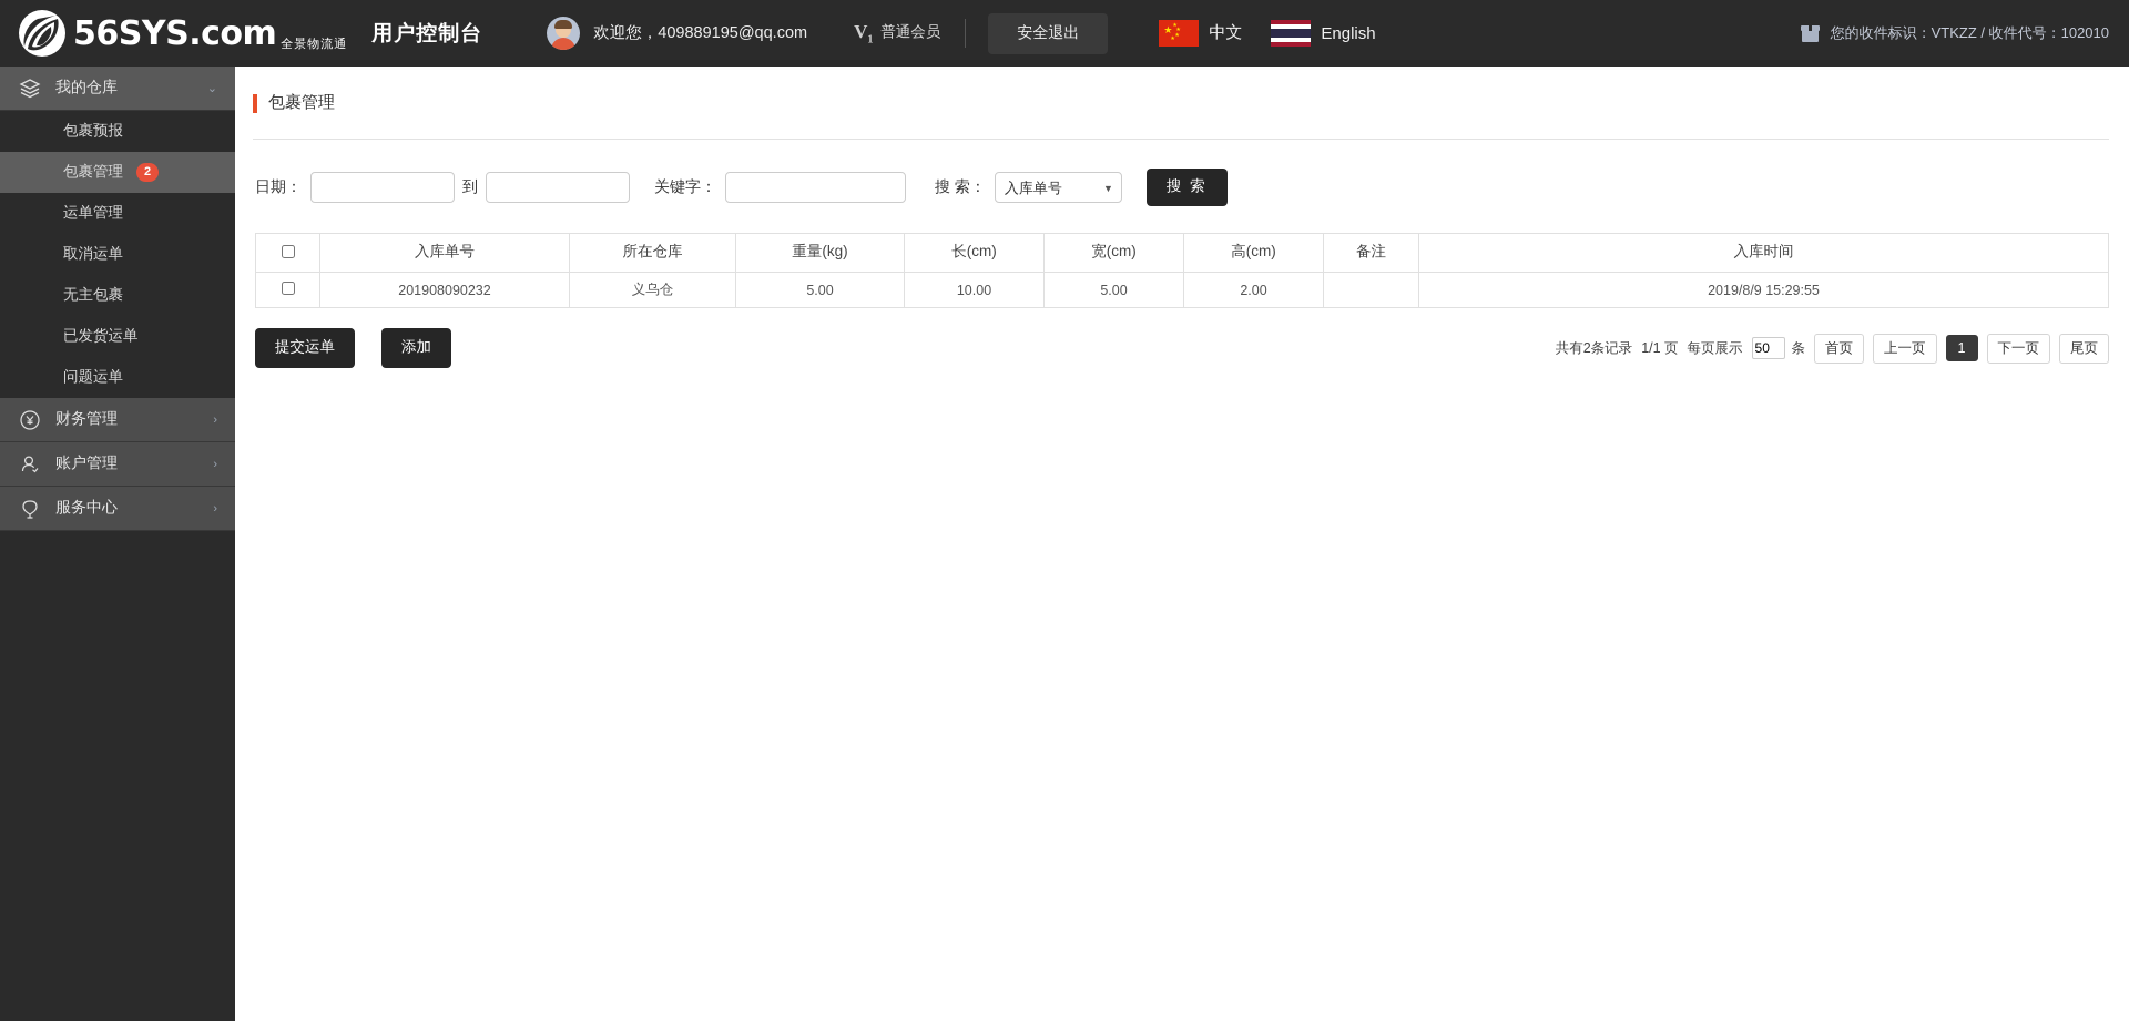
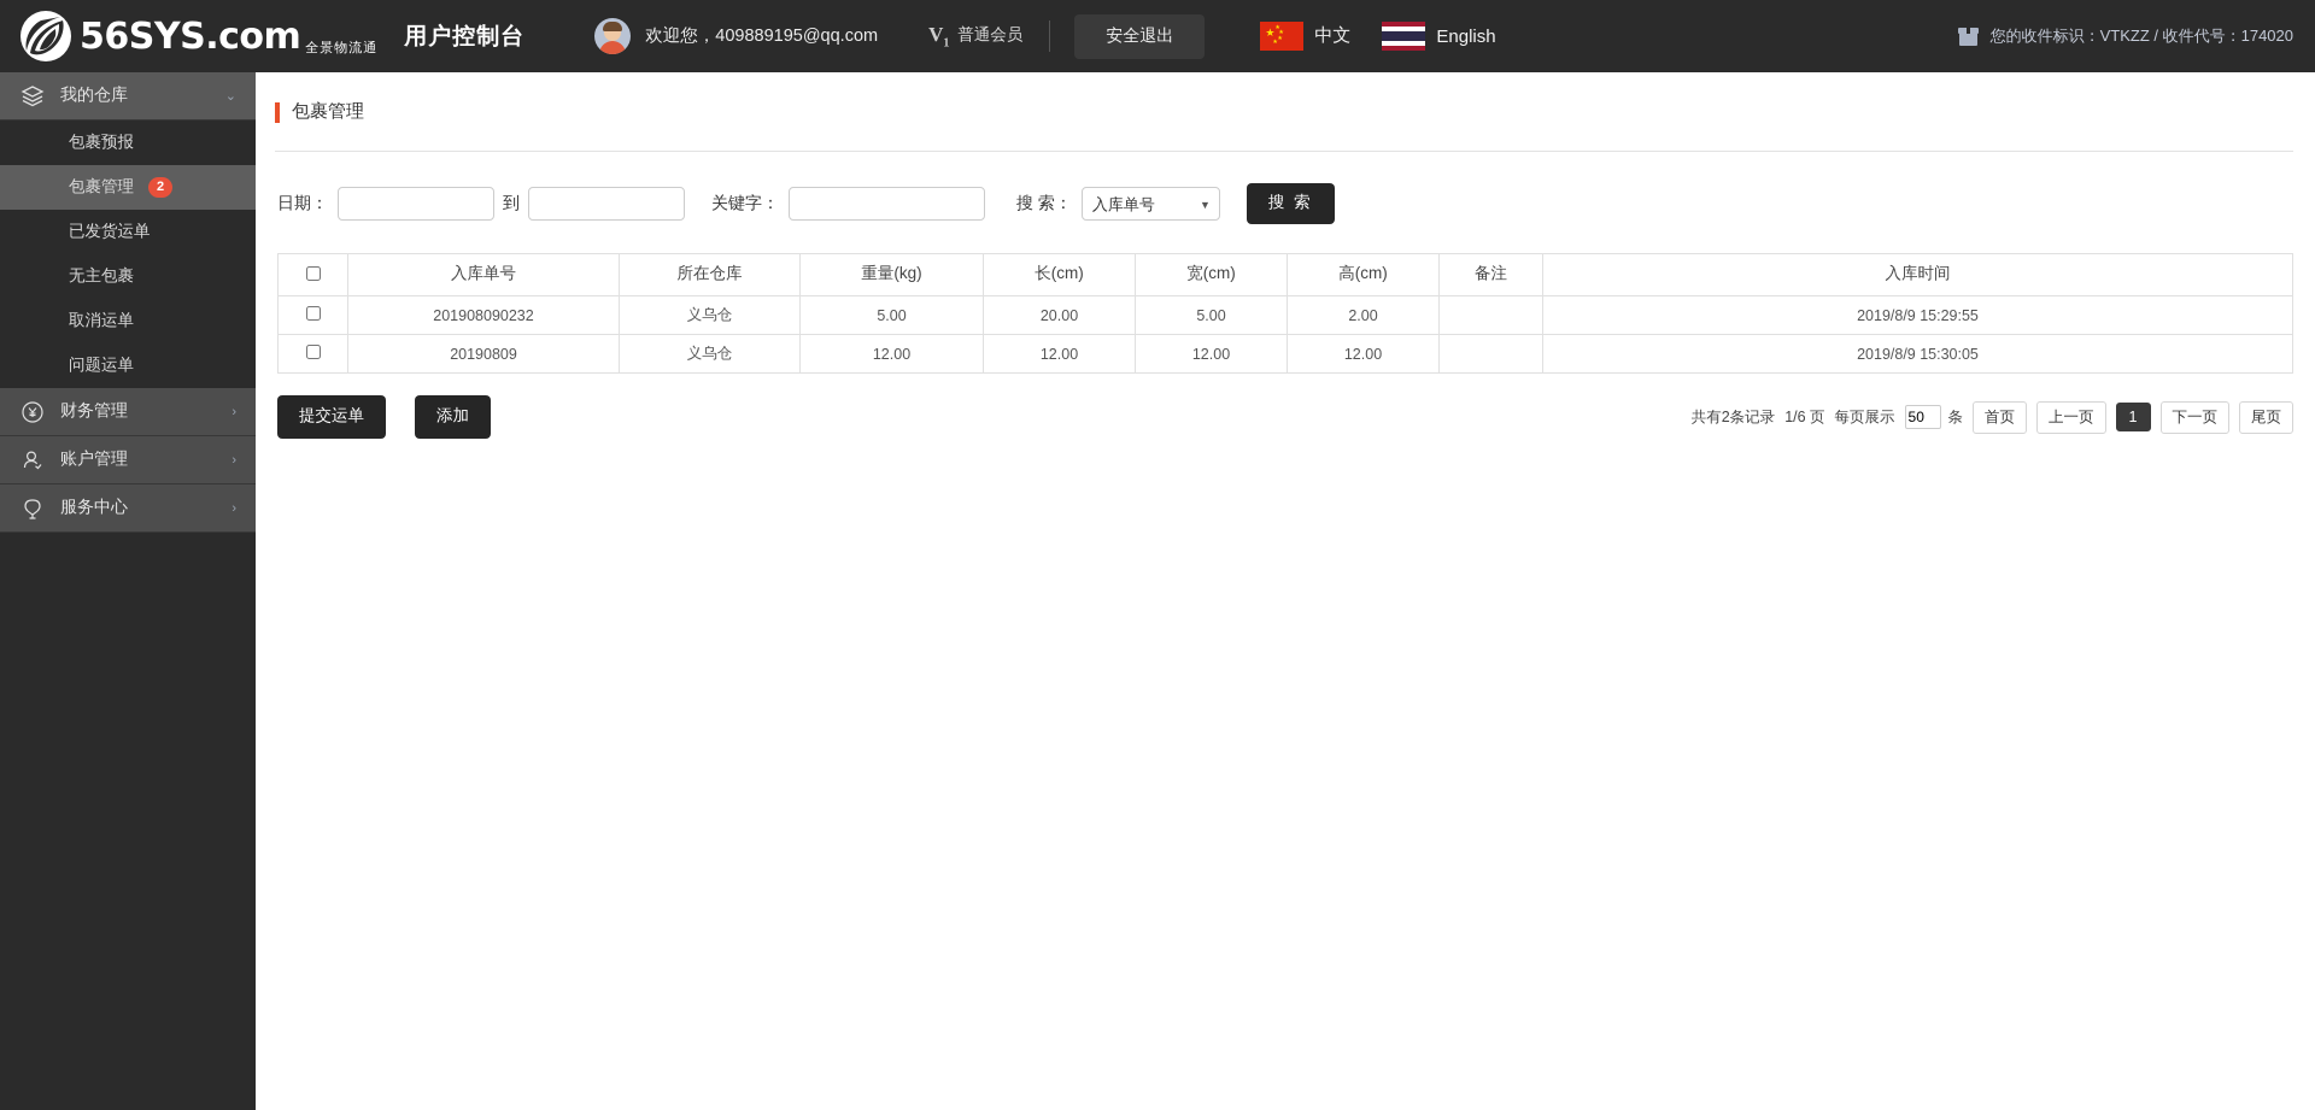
  56SYS.com
  全景物流通
  用户控制台
  欢迎您，409889195@qq.com
  V1
  普通会员
  安全退出
  ★
  中文
  English
- 您的收件标识：VTKZZ / 收件代号：102010
+ 您的收件标识：VTKZZ / 收件代号：174020
  我的仓库
  ⌄
  包裹预报
  包裹管理
  2
- 运单管理
- 取消运单
+ 已发货运单
  无主包裹
- 已发货运单
+ 取消运单
  问题运单
  财务管理
  ›
  账户管理
  ›
  服务中心
  ›
  包裹管理
  日期：
  到
  关键字：
  搜 索：
  入库单号
  ▼
  搜 索
  	入库单号	所在仓库	重量(kg)	长(cm)	宽(cm)	高(cm)	备注	入库时间
- 	201908090232	义乌仓	5.00	10.00	5.00	2.00		2019/8/9 15:29:55
+ 	201908090232	义乌仓	5.00	20.00	5.00	2.00		2019/8/9 15:29:55
+ 	20190809	义乌仓	12.00	12.00	12.00	12.00		2019/8/9 15:30:05
  提交运单
  添加
  共有2条记录
- 1/1 页
+ 1/6 页
  每页展示
  50
  条
  首页
  上一页
  1
  下一页
  尾页
